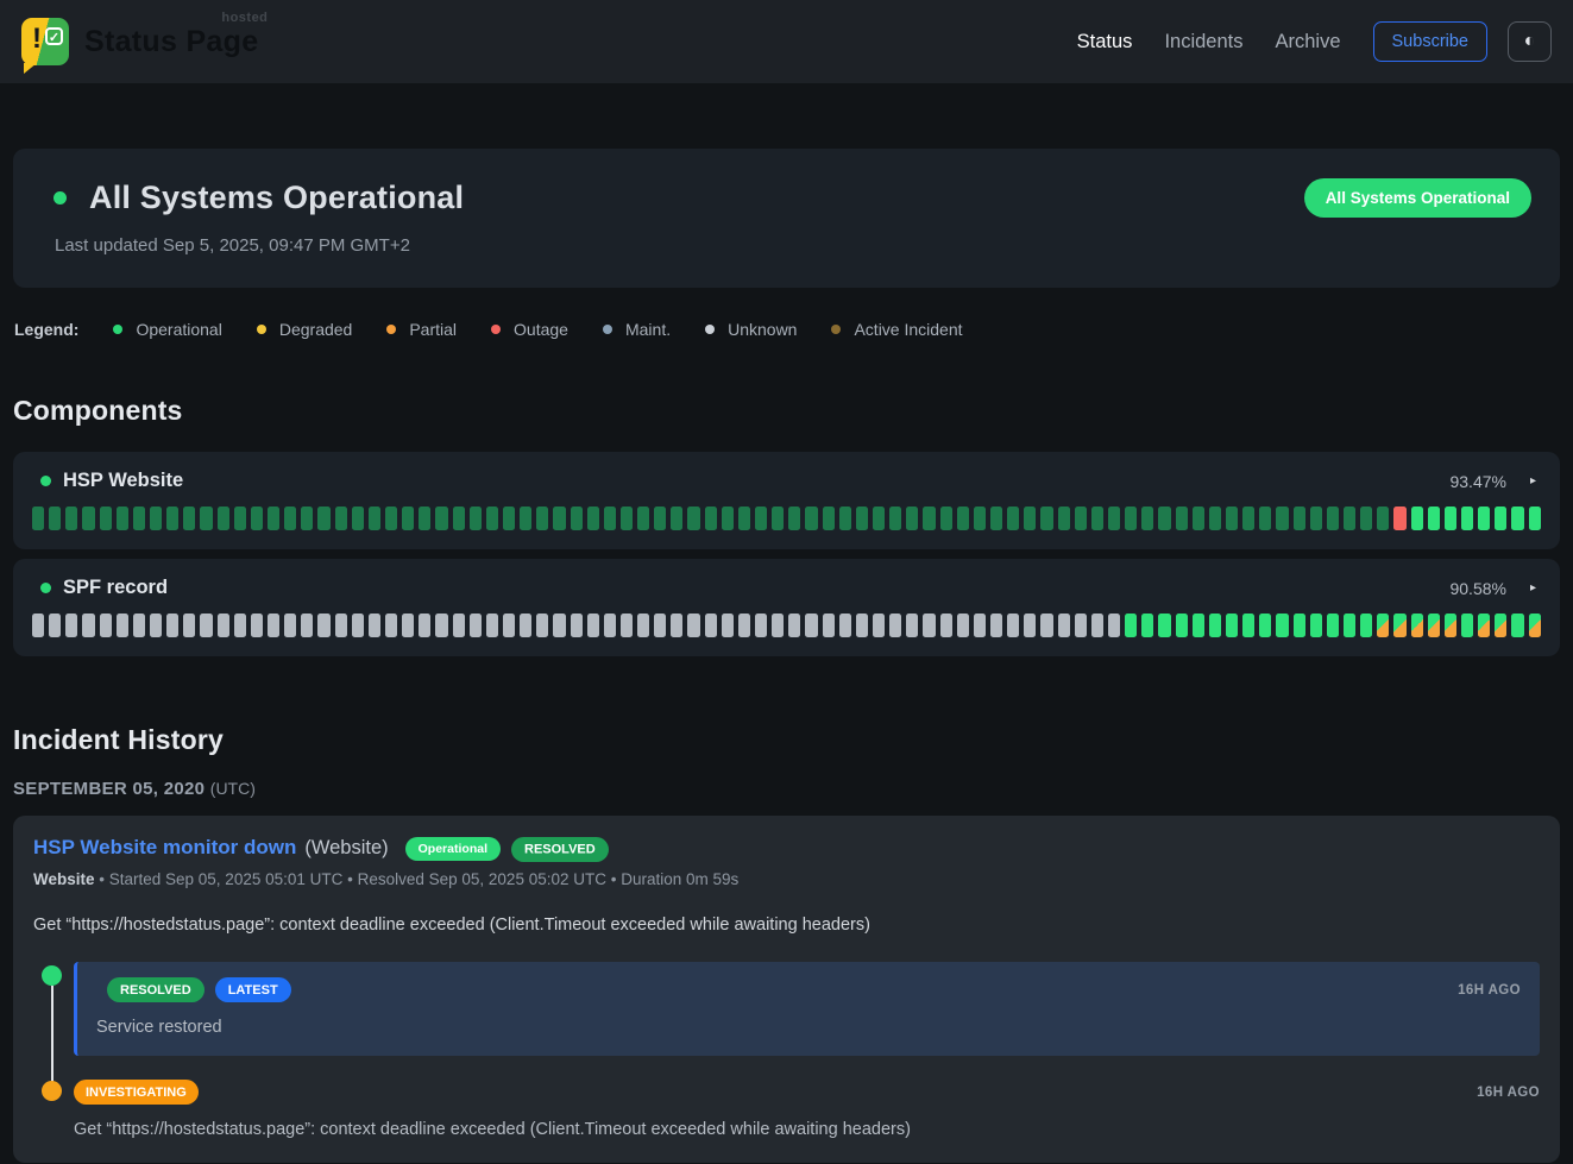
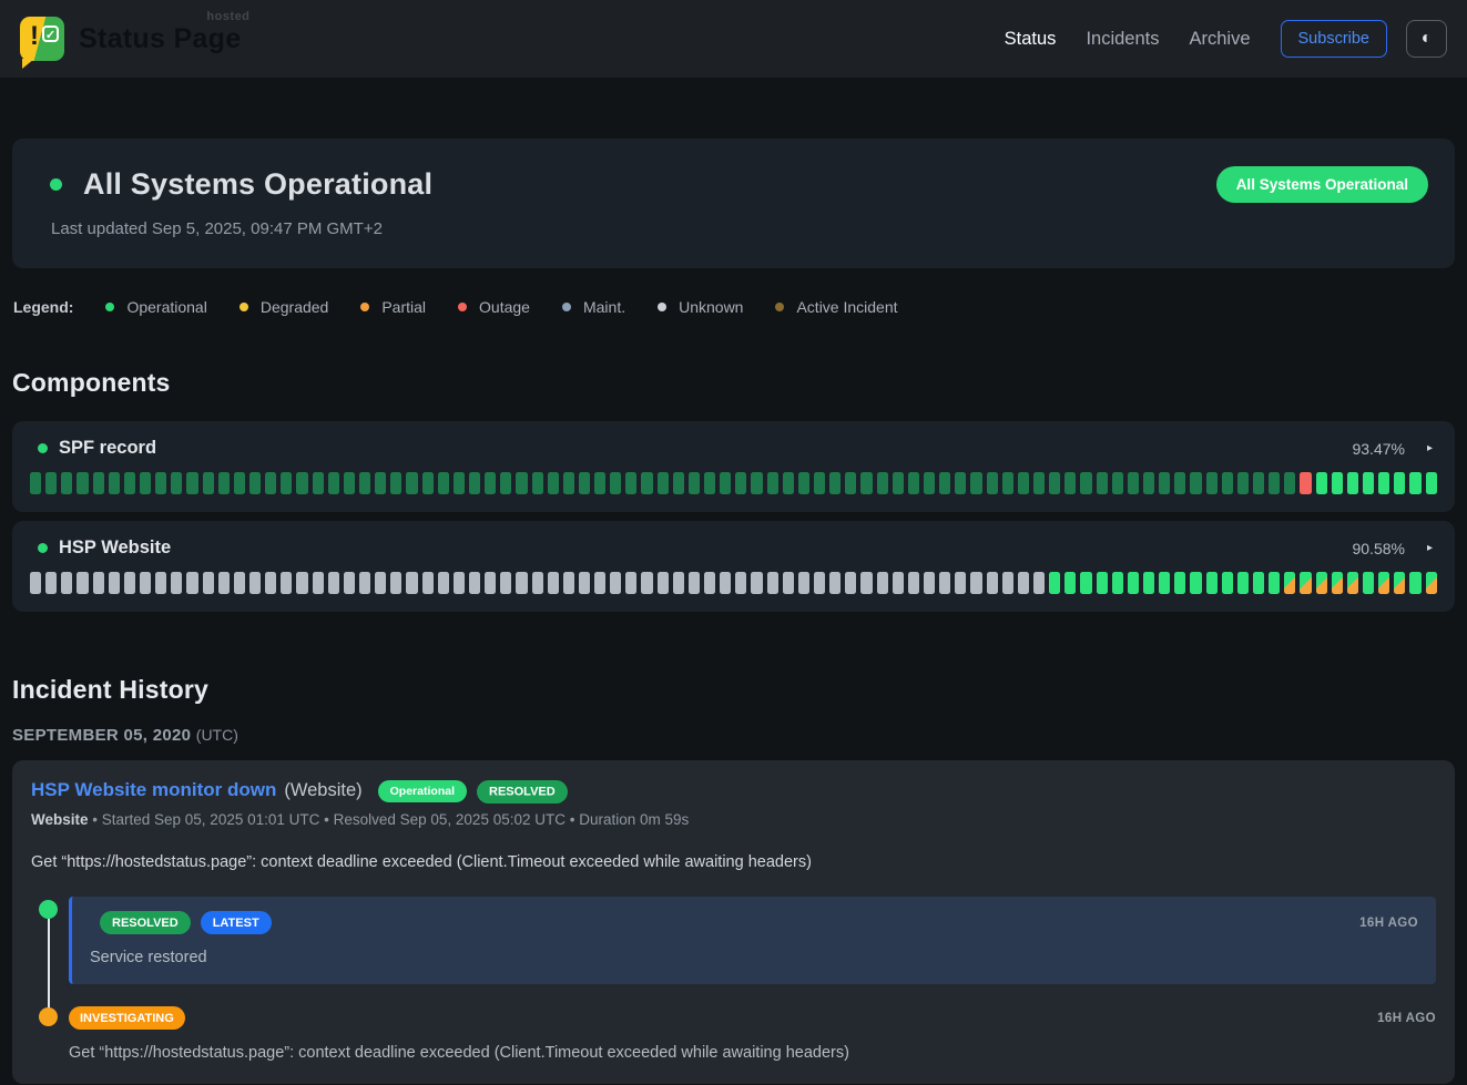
  !
  ✓
  hosted
  Status
  Incidents
  Archive
  Subscribe
  ◐
  All Systems Operational
  All Systems Operational
  Last updated Sep 5, 2025, 09:47 PM GMT+2
  Legend:
  Operational
  Degraded
  Partial
  Outage
  Maint.
  Unknown
  Active Incident
  Components
- HSP Website
+ SPF record
  93.47%
  ▸
- SPF record
+ HSP Website
  90.58%
  ▸
  Incident History
  SEPTEMBER 05, 2020 (UTC)
  HSP Website monitor down
  (Website)
  Operational RESOLVED
- Website • Started Sep 05, 2025 05:01 UTC • Resolved Sep 05, 2025 05:02 UTC • Duration 0m 59s
+ Website • Started Sep 05, 2025 01:01 UTC • Resolved Sep 05, 2025 05:02 UTC • Duration 0m 59s
  Get “https://hostedstatus.page”: context deadline exceeded (Client.Timeout exceeded while awaiting headers)
  RESOLVED
  LATEST
  16H AGO
  Service restored
  INVESTIGATING
  16H AGO
  Get “https://hostedstatus.page”: context deadline exceeded (Client.Timeout exceeded while awaiting headers)
